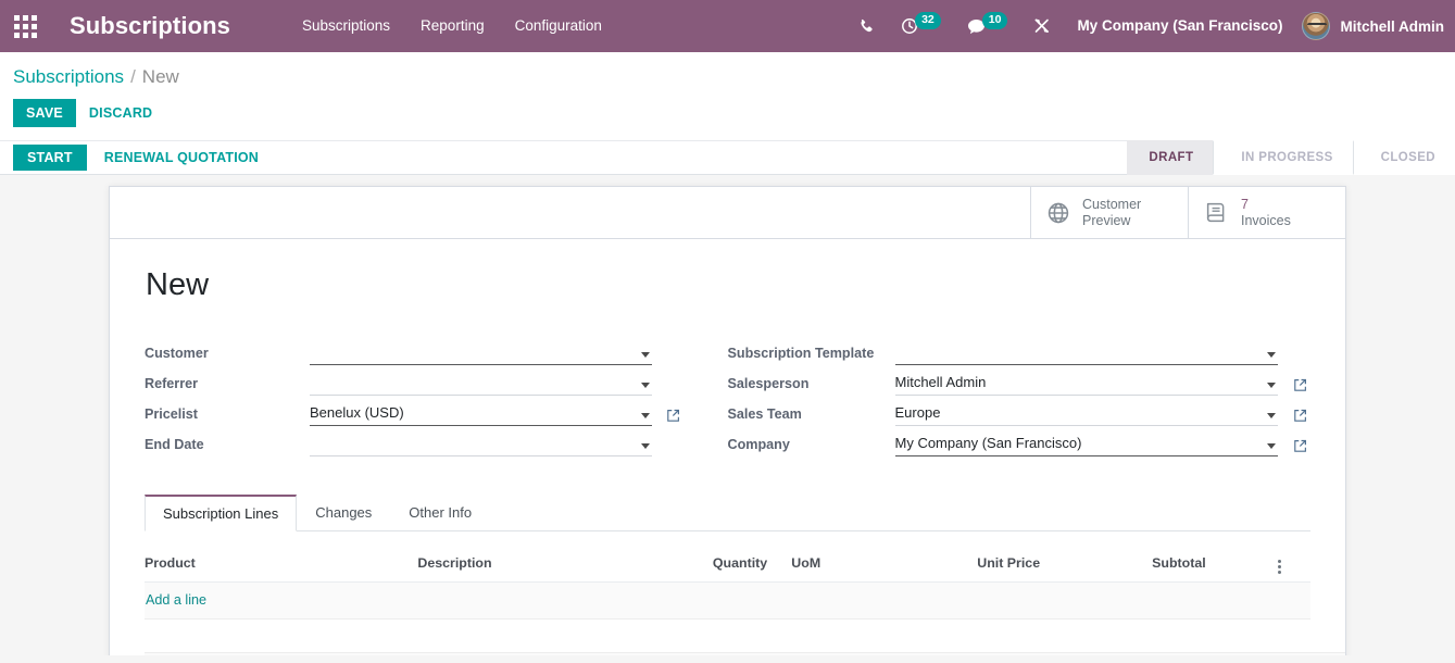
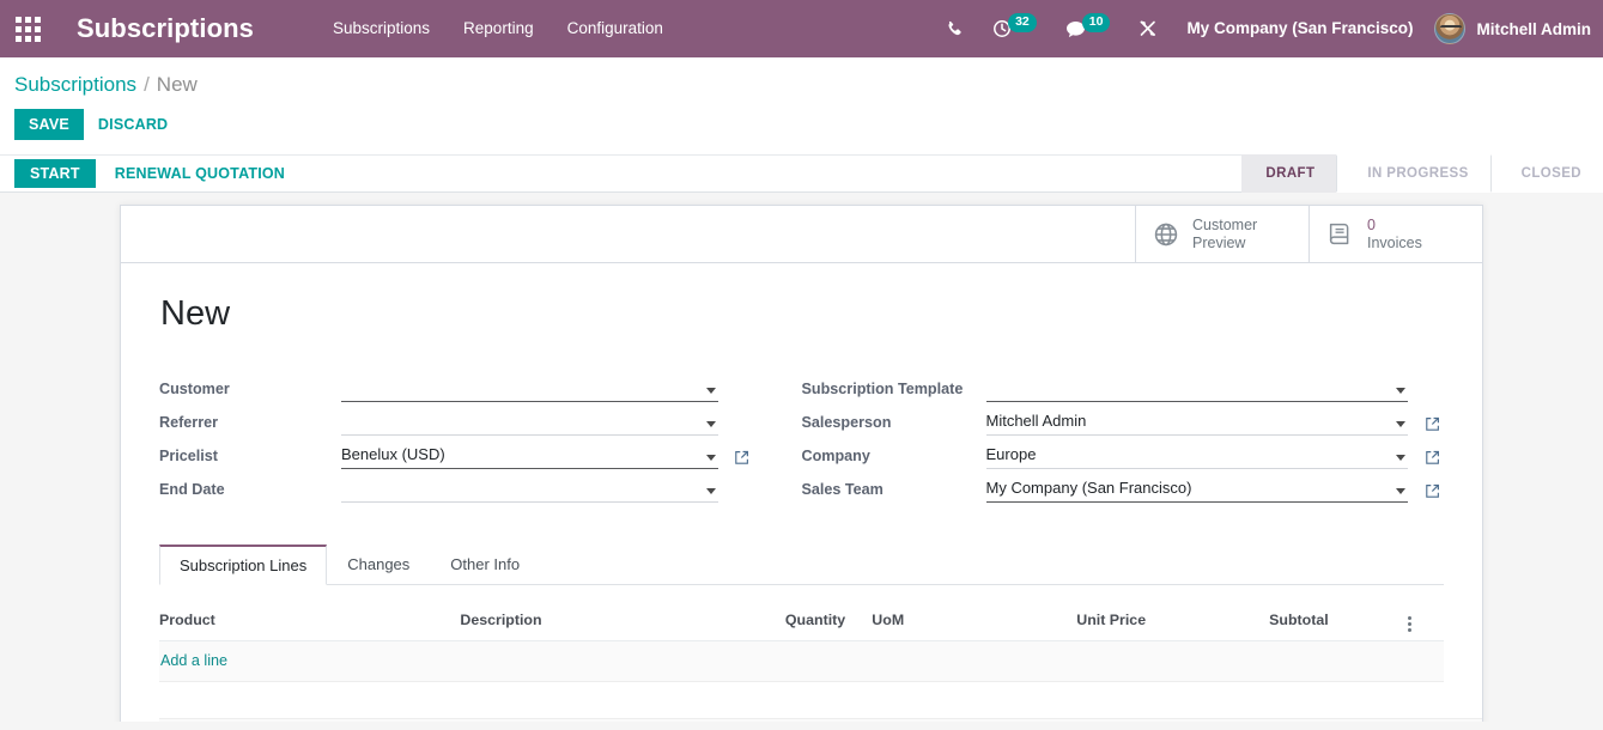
  Subscriptions
  Subscriptions
  Reporting
  Configuration
  32
  10
  My Company (San Francisco)
  Mitchell Admin
  Subscriptions
  /
  New
  SAVE
  DISCARD
  START
  RENEWAL QUOTATION
  DRAFT
  IN PROGRESS
  CLOSED
  Customer
  Preview
- 7
+ 0
  Invoices
  New
  Customer
  Referrer
  Pricelist
  Benelux (USD)
  End Date
  Subscription Template
  Salesperson
  Mitchell Admin
- Sales Team
+ Company
  Europe
- Company
+ Sales Team
  My Company (San Francisco)
  Subscription Lines
  Changes
  Other Info
  Product	Description	Quantity	UoM	Unit Price	Subtotal
  Add a line
